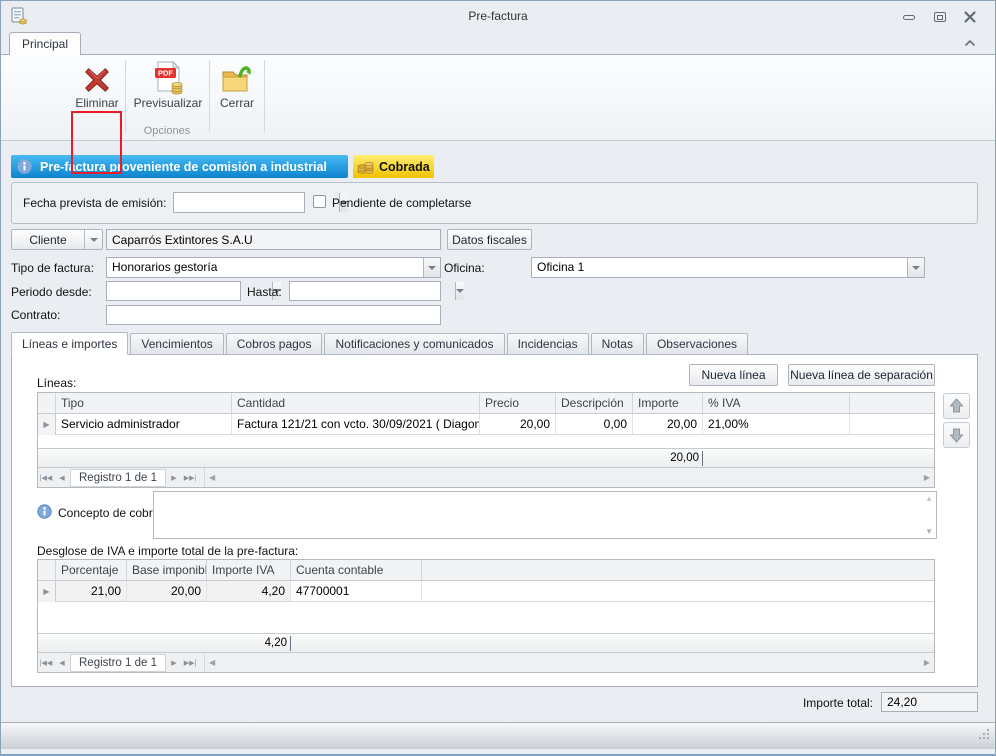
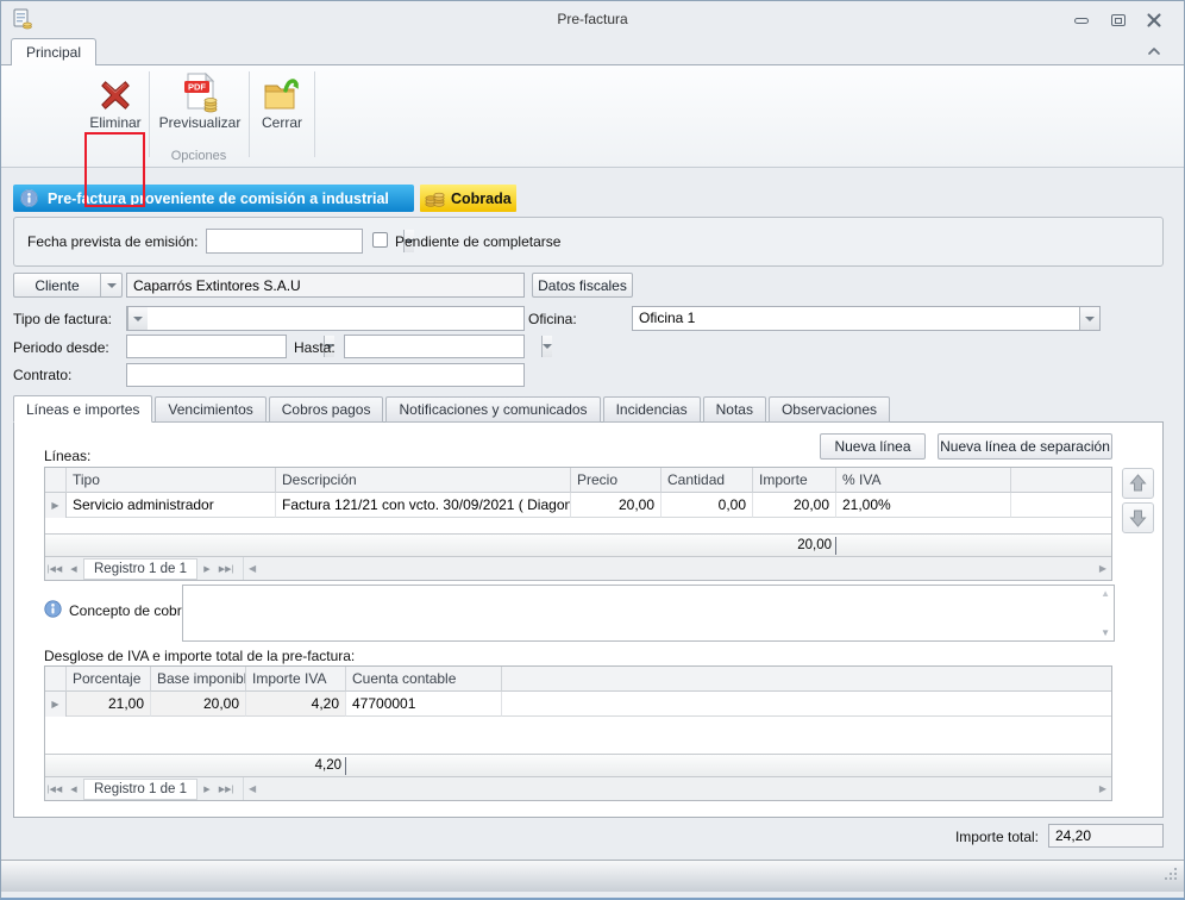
  Pre-factura
  Principal
  Eliminar
  PDF
  Previsualizar
  Opciones
  Cerrar
  Pre-factura proveniente de comisión a industrial
  Cobrada
  Fecha prevista de emisión:
  Pendiente de completarse
  Cliente
  Caparrós Extintores S.A.U
  Datos fiscales
  Tipo de factura:
- Honorarios gestoría
  Oficina:
  Oficina 1
  Periodo desde:
  Hasta:
  Contrato:
  Líneas e importes
  Vencimientos
  Cobros pagos
  Notificaciones y comunicados
  Incidencias
  Notas
  Observaciones
  Nueva línea
  Nueva línea de separación
  Líneas:
  Tipo
- Cantidad
+ Descripción
  Precio
- Descripción
+ Cantidad
  Importe
  % IVA
  ▶
  Servicio administrador
  Factura 121/21 con vcto. 30/09/2021 ( Diagon
  20,00
  0,00
  20,00
  21,00%
  20,00
  Registro 1 de 1
  ◀
  ▶
  Concepto de cobr
  ▲
  ▼
  Desglose de IVA e importe total de la pre-factura:
  Porcentaje
  Base imponib
  Importe IVA
  Cuenta contable
  ▶
  21,00
  20,00
  4,20
  47700001
  4,20
  Registro 1 de 1
  ◀
  ▶
  Importe total:
  24,20
